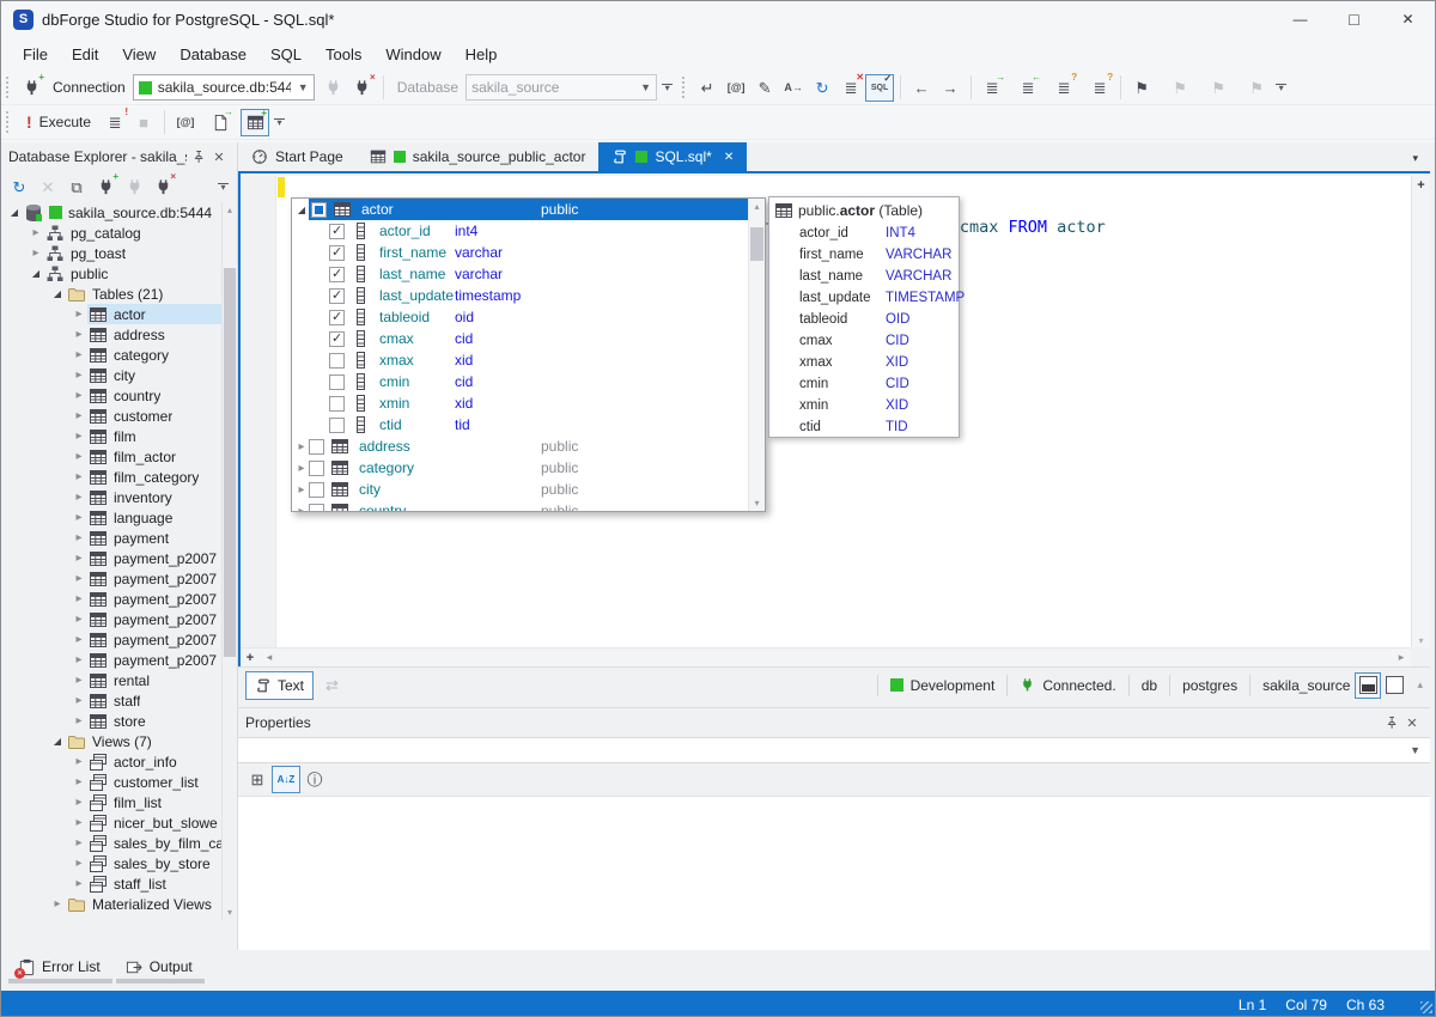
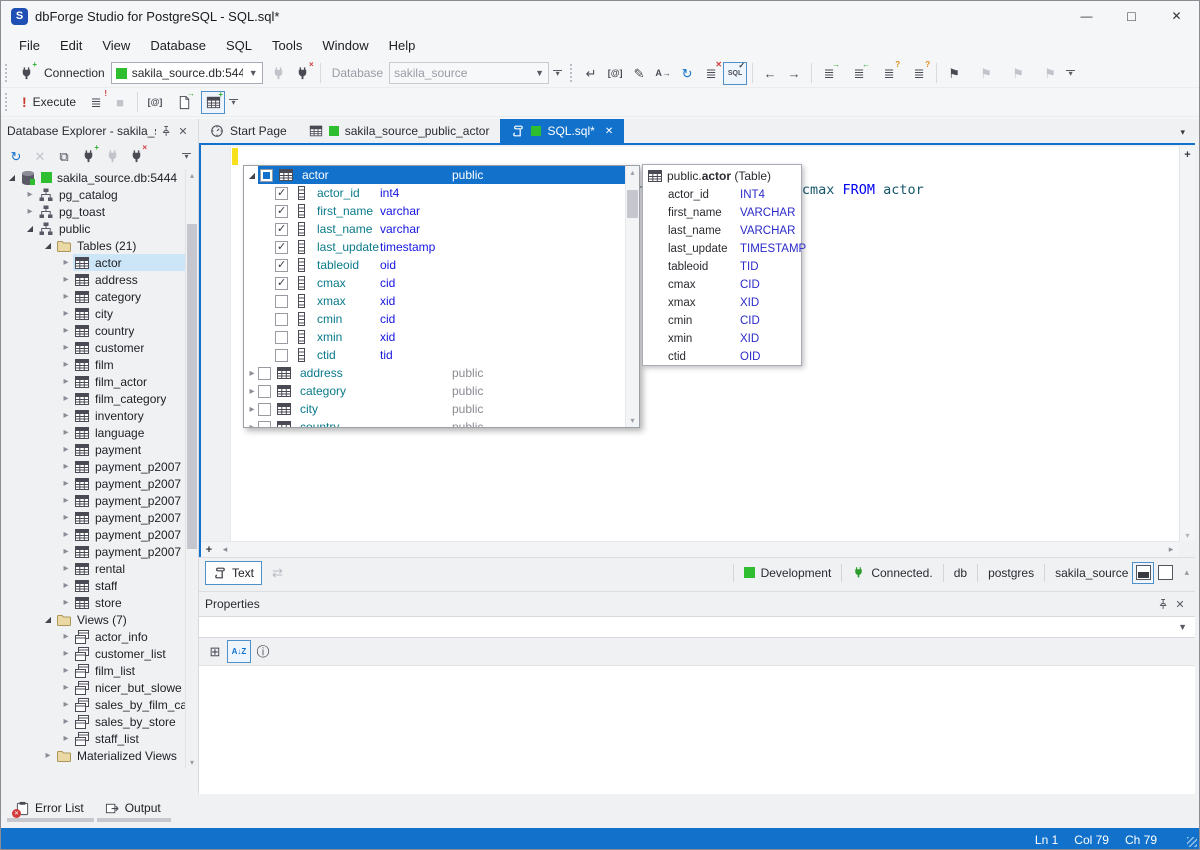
  S
  dbForge Studio for PostgreSQL - SQL.sql*
  File
  Edit
  View
  Database
  SQL
  Tools
  Window
  Help
  +
  Connection
  sakila_source.db:544
  ▼
  ×
  Database
  sakila_source
  ▼
  ↵
  [@]
  ✎
  A→
  ↻
  ≣
  ✕
  ✓
  ←
  →
  ≣
  →
  ≣
  ←
  ≣
  ?
  ≣
  ?
  ⚑
  ⚑
  ⚑
  ⚑
  !
  Execute
  ≣
  !
  ■
  [@]
  →
  +
  Database Explorer - sakila_
  ↻
  ✕
  ⧉
  +
  ×
  sakila_source.db:5444
  pg_catalog
  pg_toast
  public
  Tables (21)
  actor
  address
  category
  city
  country
  customer
  film
  film_actor
  film_category
  inventory
  language
  payment
  payment_p2007
  payment_p2007
  payment_p2007
  payment_p2007
  payment_p2007
  payment_p2007
  rental
  staff
  store
  Views (7)
  actor_info
  customer_list
  film_list
  nicer_but_slowe
  sales_by_film_ca
  sales_by_store
  staff_list
  Materialized Views
  ▴
  ▾
  Start Page
  sakila_source_public_actor
  SQL.sql*
  actor
  public
  actor_id
  int4
  first_name
  varchar
  last_name
  varchar
  last_update
  timestamp
  tableoid
  oid
  cmax
  cid
  xmax
  xid
  cmin
  cid
  xmin
  xid
  ctid
  tid
  address
  public
  category
  public
  city
  public
  ▴
  ▾
  public.actor (Table)
  actor_id
  INT4
  first_name
  VARCHAR
  last_name
  VARCHAR
  last_update
  TIMESTAMP
  tableoid
- OID
+ TID
  cmax
  CID
  xmax
  XID
  cmin
  CID
  xmin
  XID
  ctid
- TID
+ OID
  Text
  Development
  Connected.
  db
  postgres
  sakila_source
  Properties
  ▼
  ⊞
  A↓Z
  ⓘ
  Error List
  Output
  Ln 1
  Col 79
- Ch 63
+ Ch 79
